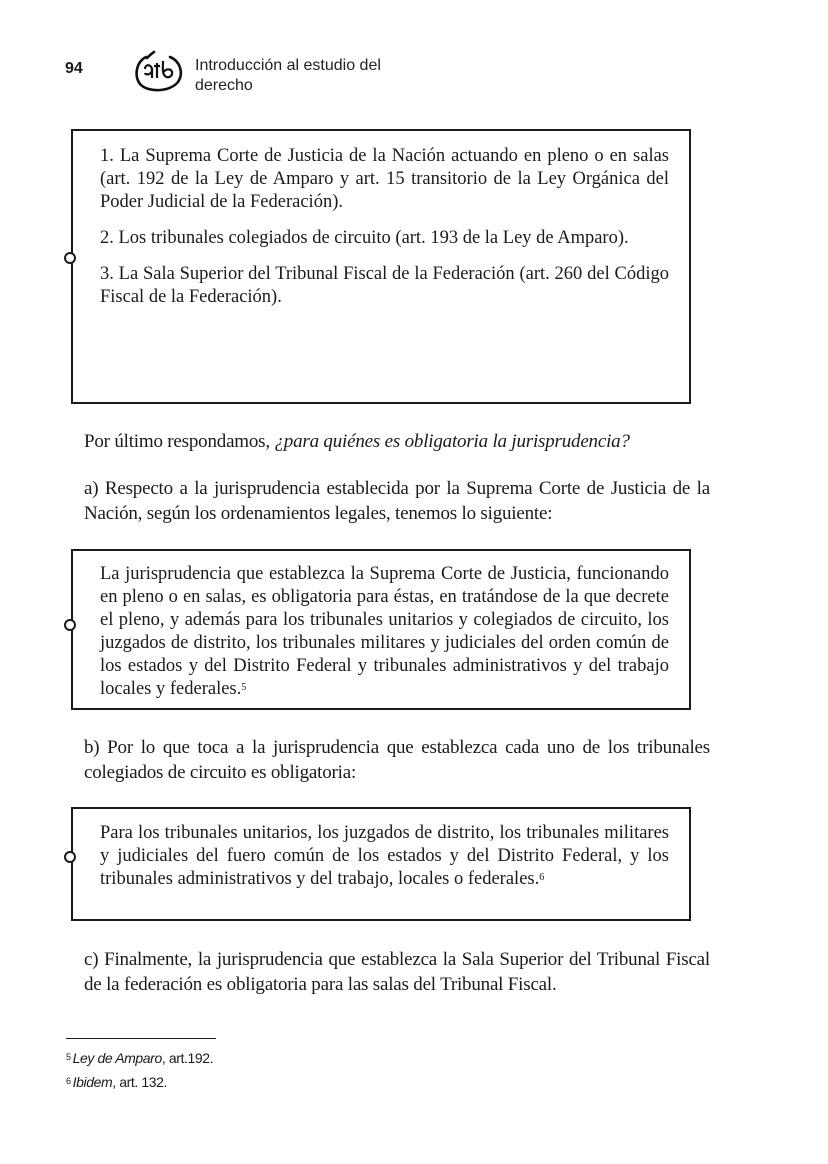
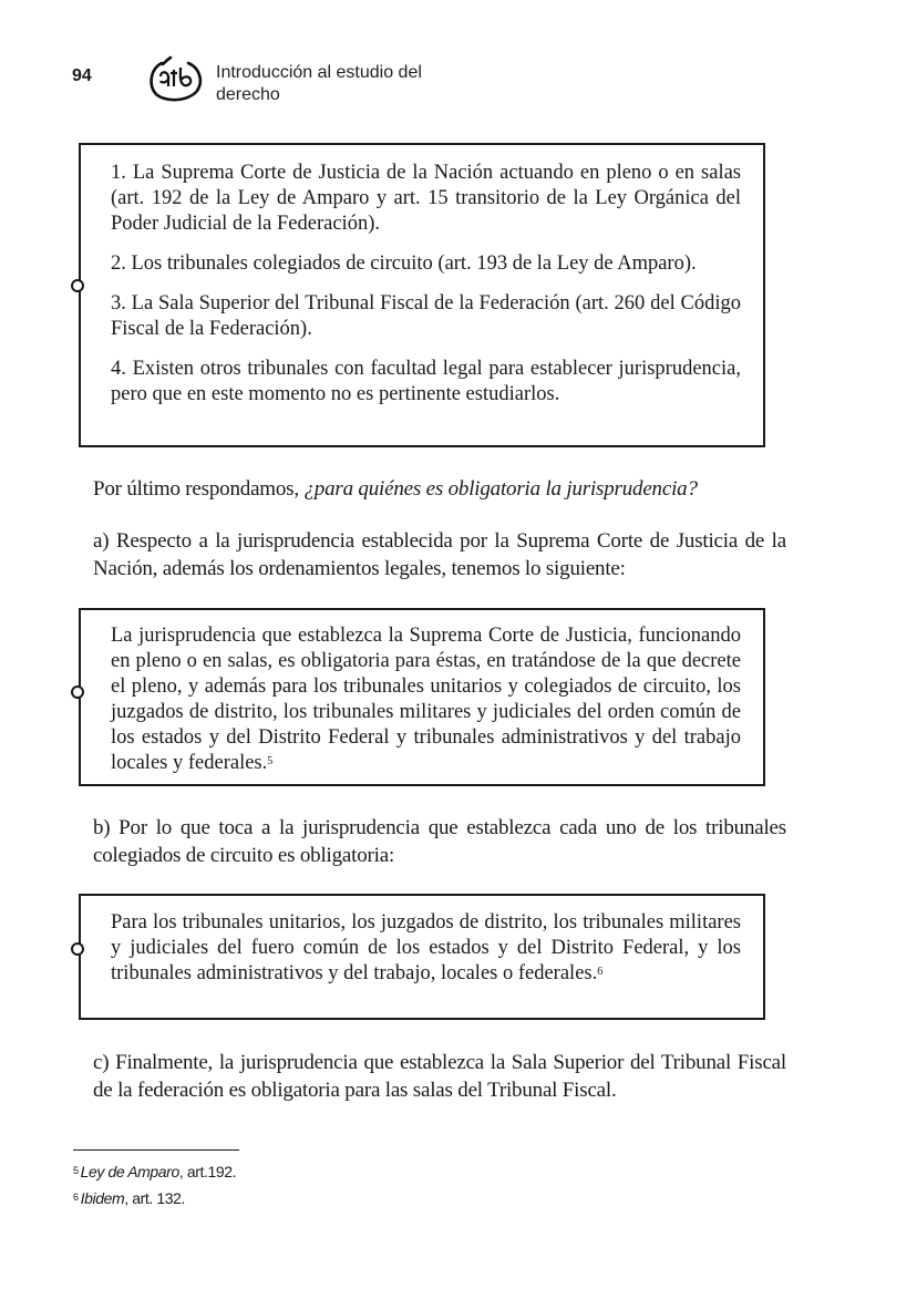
  94
  Introducción al estudio del
  derecho
  1. La Suprema Corte de Justicia de la Nación actuando en pleno o en salas (art. 192 de la Ley de Amparo y art. 15 transitorio de la Ley Orgánica del Poder Judicial de la Federación).
  2. Los tribunales colegiados de circuito (art. 193 de la Ley de Amparo).
  3. La Sala Superior del Tribunal Fiscal de la Federación (art. 260 del Código Fiscal de la Federación).
+ 4. Existen otros tribunales con facultad legal para establecer jurisprudencia, pero que en este momento no es pertinente estudiarlos.
  Por último respondamos, ¿para quiénes es obligatoria la jurisprudencia?
- a) Respecto a la jurisprudencia establecida por la Suprema Corte de Justicia de la Nación, según los ordenamientos legales, tenemos lo siguiente:
+ a) Respecto a la jurisprudencia establecida por la Suprema Corte de Justicia de la Nación, además los ordenamientos legales, tenemos lo siguiente:
  La jurisprudencia que establezca la Suprema Corte de Justicia, funcionando en pleno o en salas, es obligatoria para éstas, en tratándose de la que decrete el pleno, y además para los tribunales unitarios y colegiados de circuito, los juzgados de distrito, los tribunales militares y judiciales del orden común de los estados y del Distrito Federal y tribunales administrativos y del trabajo locales y federales.5
  b) Por lo que toca a la jurisprudencia que establezca cada uno de los tribunales colegiados de circuito es obligatoria:
  Para los tribunales unitarios, los juzgados de distrito, los tribunales militares y judiciales del fuero común de los estados y del Distrito Federal, y los tribunales administrativos y del trabajo, locales o federales.6
  c) Finalmente, la jurisprudencia que establezca la Sala Superior del Tribunal Fiscal de la federación es obligatoria para las salas del Tribunal Fiscal.
  5 Ley de Amparo, art.192.
  6 Ibidem, art. 132.
